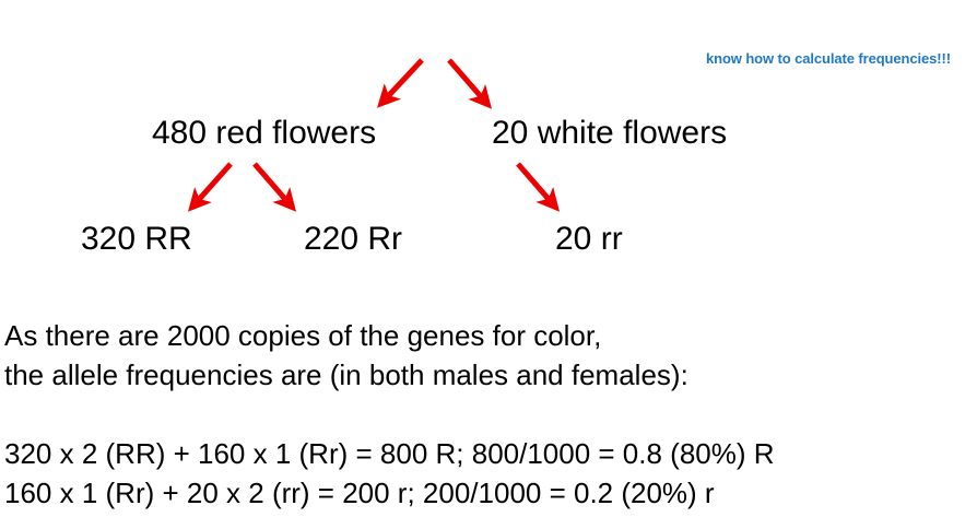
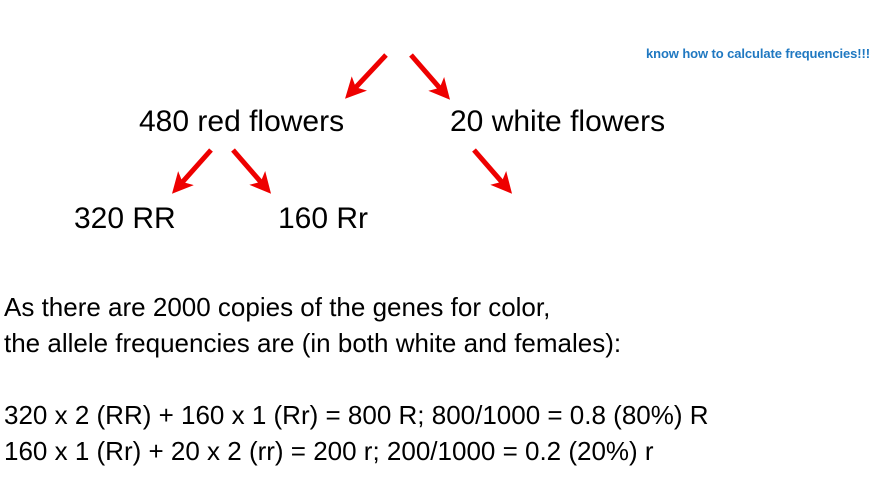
  480 red flowers
  20 white flowers
  320 RR
- 220 Rr
+ 160 Rr
- 20 rr
  know how to calculate frequencies!!!
  As there are 2000 copies of the genes for color,
- the allele frequencies are (in both males and females):
+ the allele frequencies are (in both white and females):
  320 x 2 (RR) + 160 x 1 (Rr) = 800 R; 800/1000 = 0.8 (80%) R
  160 x 1 (Rr) + 20 x 2 (rr) = 200 r; 200/1000 = 0.2 (20%) r
